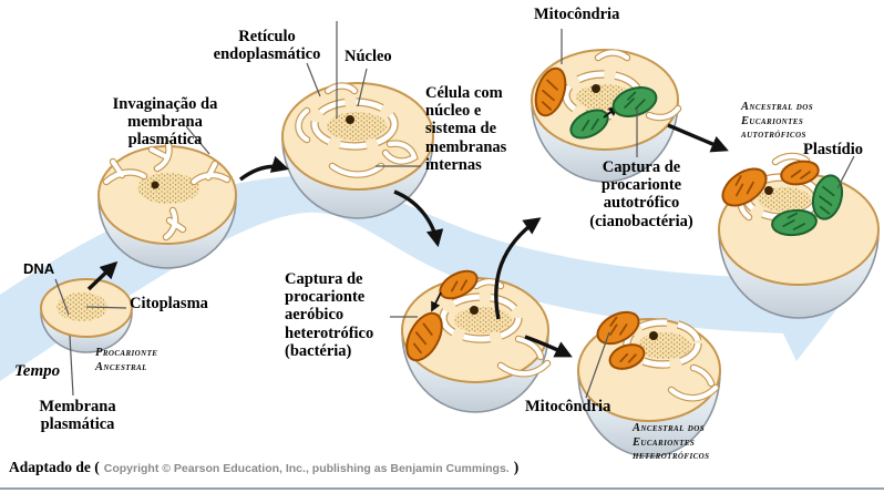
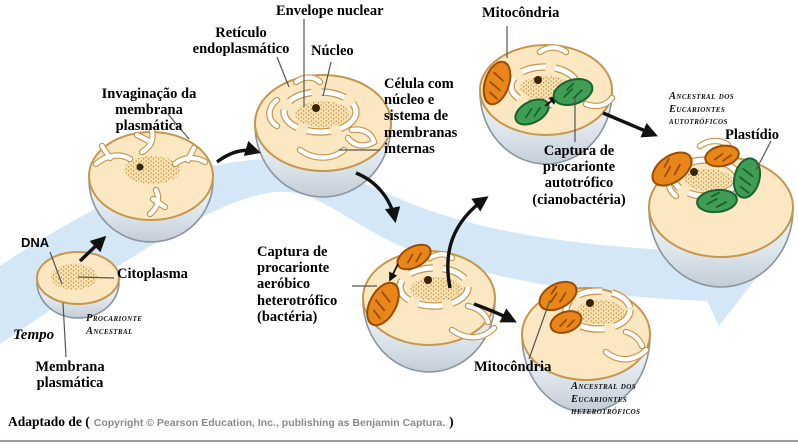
+ Envelope nuclear
  Retículo
  endoplasmático
  Núcleo
  Invaginação da
  membrana plasmática
  Célula com
  núcleo e
  sistema de
  membranas
  internas
  Mitocôndria
  Captura de
  procarionte
  autotrófico
  (cianobactéria)
  Ancestral dos
  Eucariontes
  autotróficos
  Plastídio
  DNA
  Citoplasma
  Tempo
  Procarionte
  Ancestral
  Membrana
  plasmática
  Captura de
  procarionte
  aeróbico
  heterotrófico
  (bactéria)
  Mitocôndria
  Ancestral dos
  Eucariontes
  heterotróficos
- Adaptado de ( Copyright © Pearson Education, Inc., publishing as Benjamin Cummings. )
+ Adaptado de ( Copyright © Pearson Education, Inc., publishing as Benjamin Captura. )
